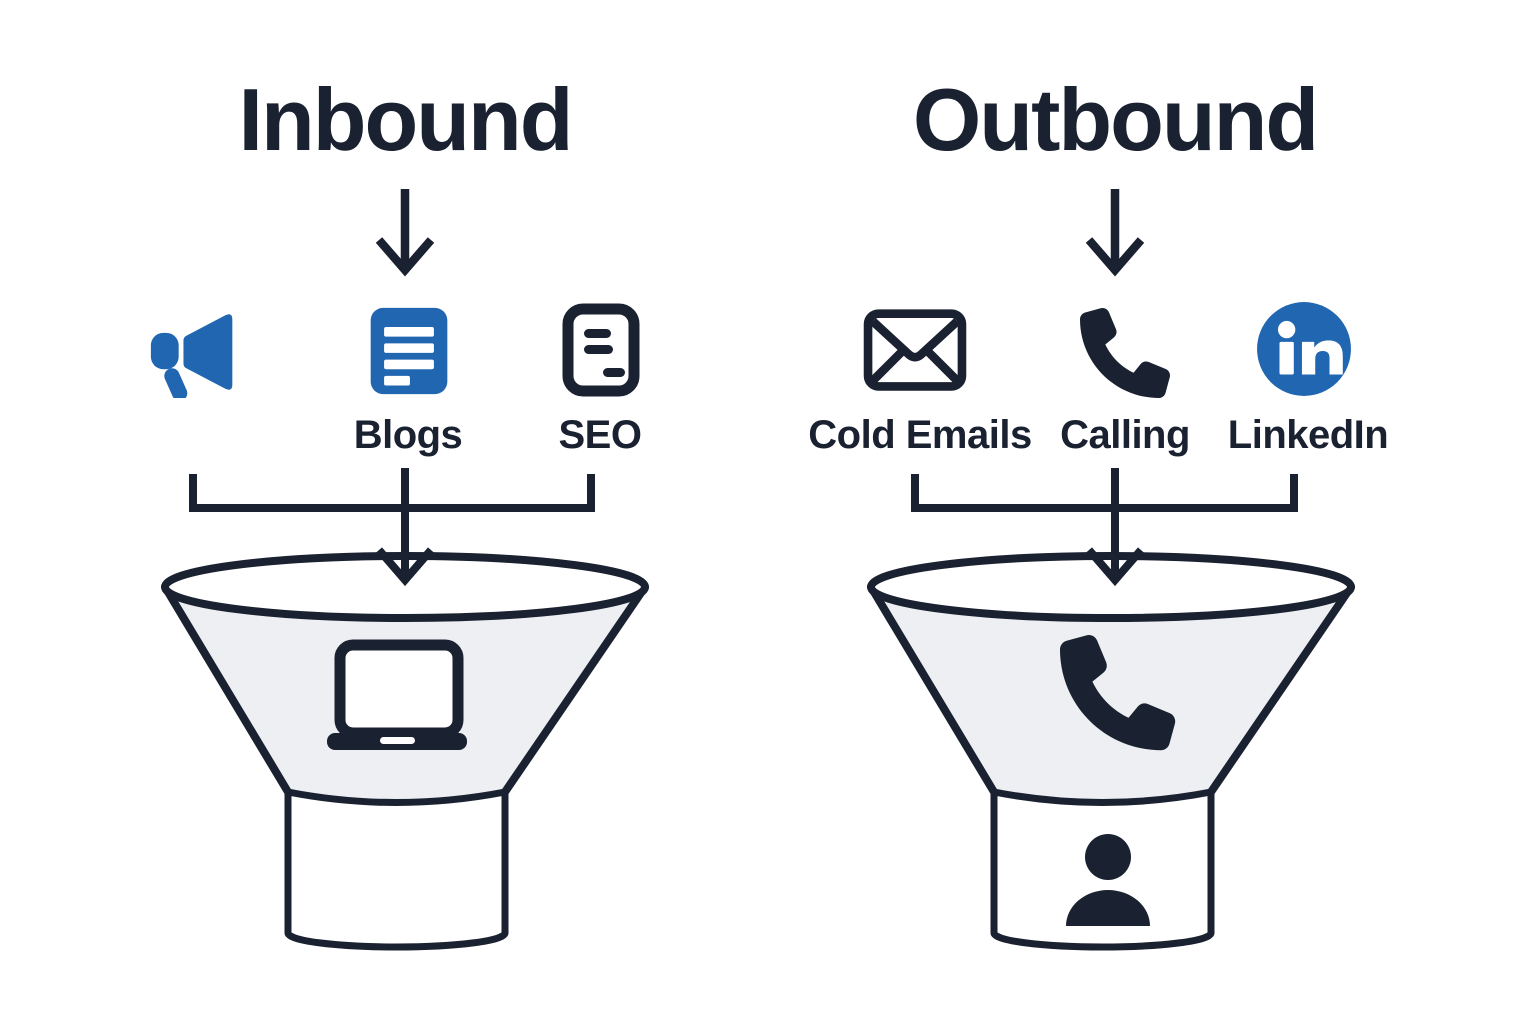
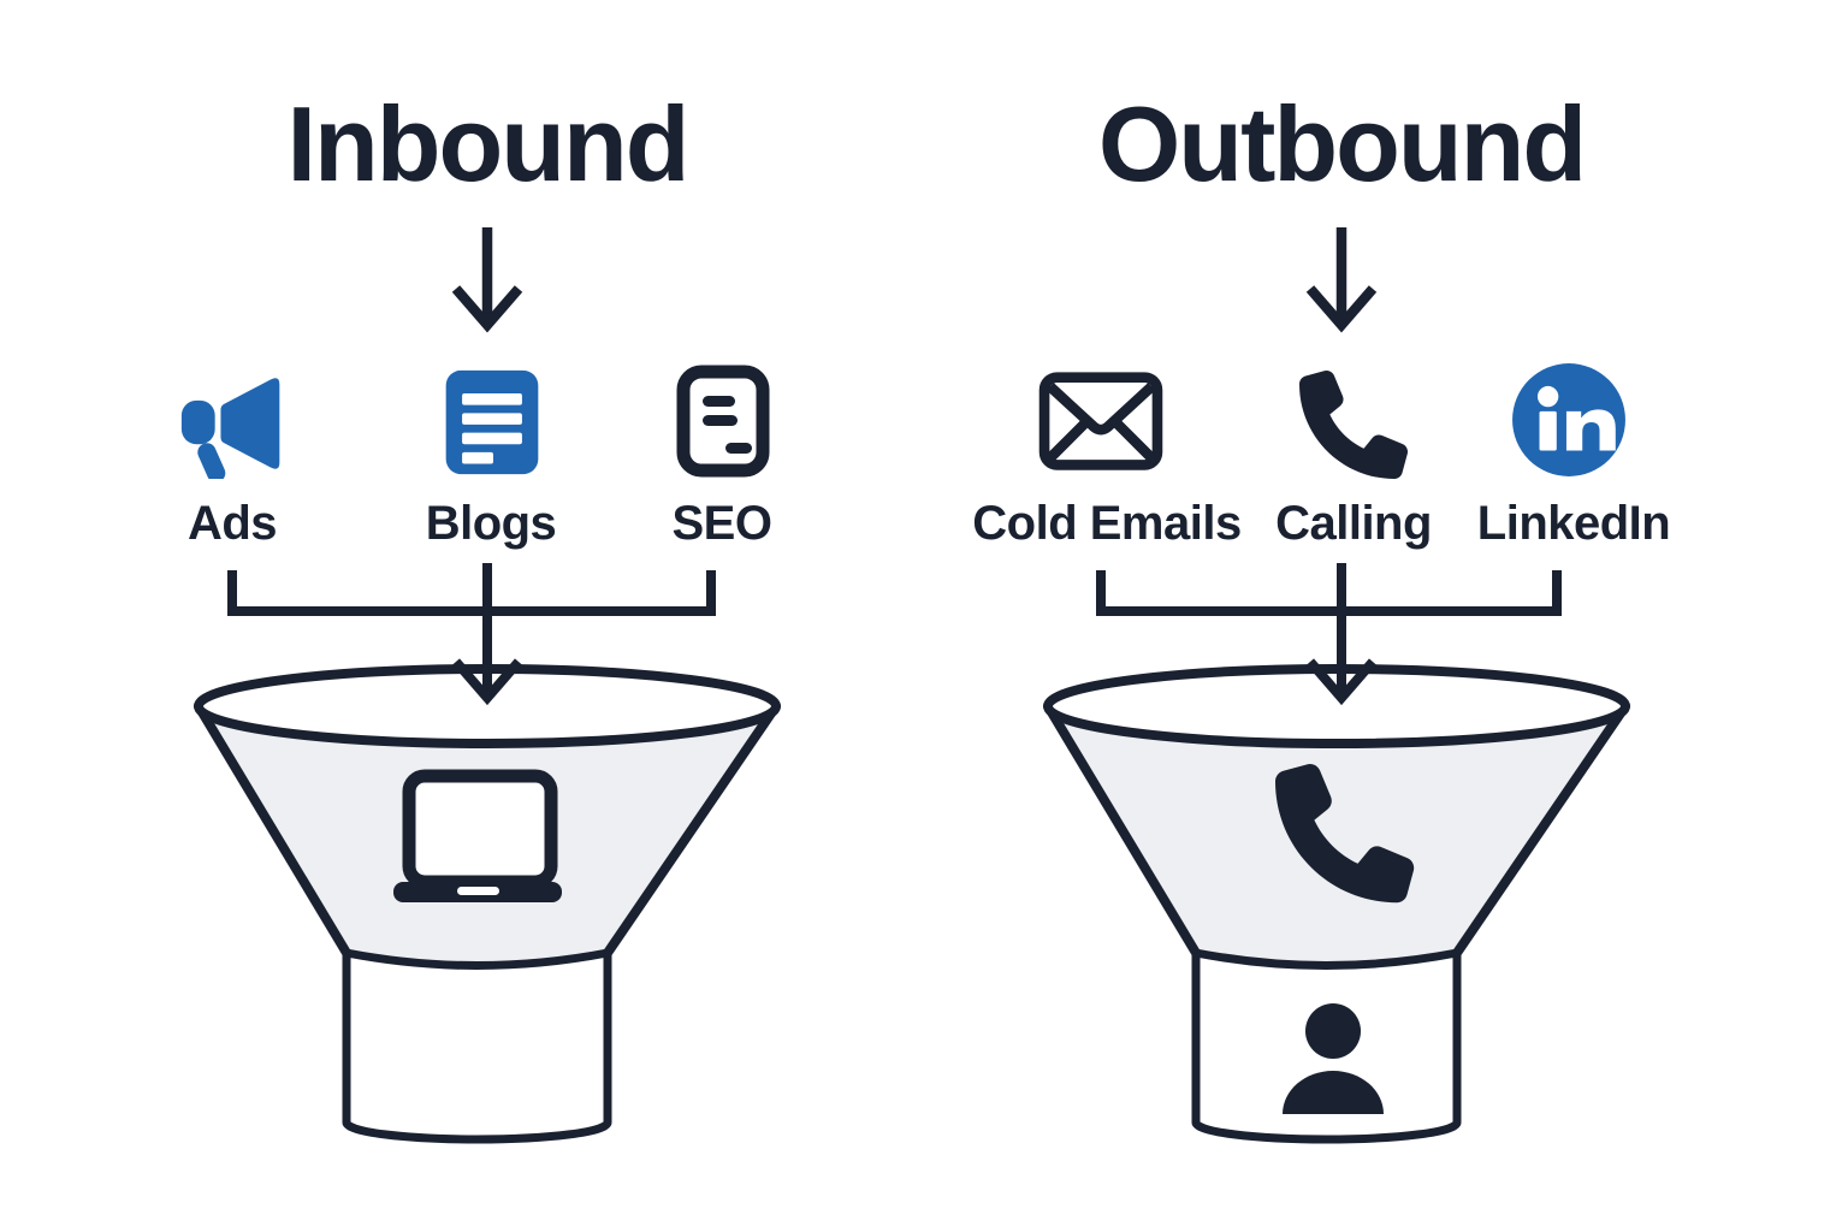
  Inbound
+ Ads
  Blogs
  SEO
  Outbound
  Cold Emails
  Calling
  LinkedIn
